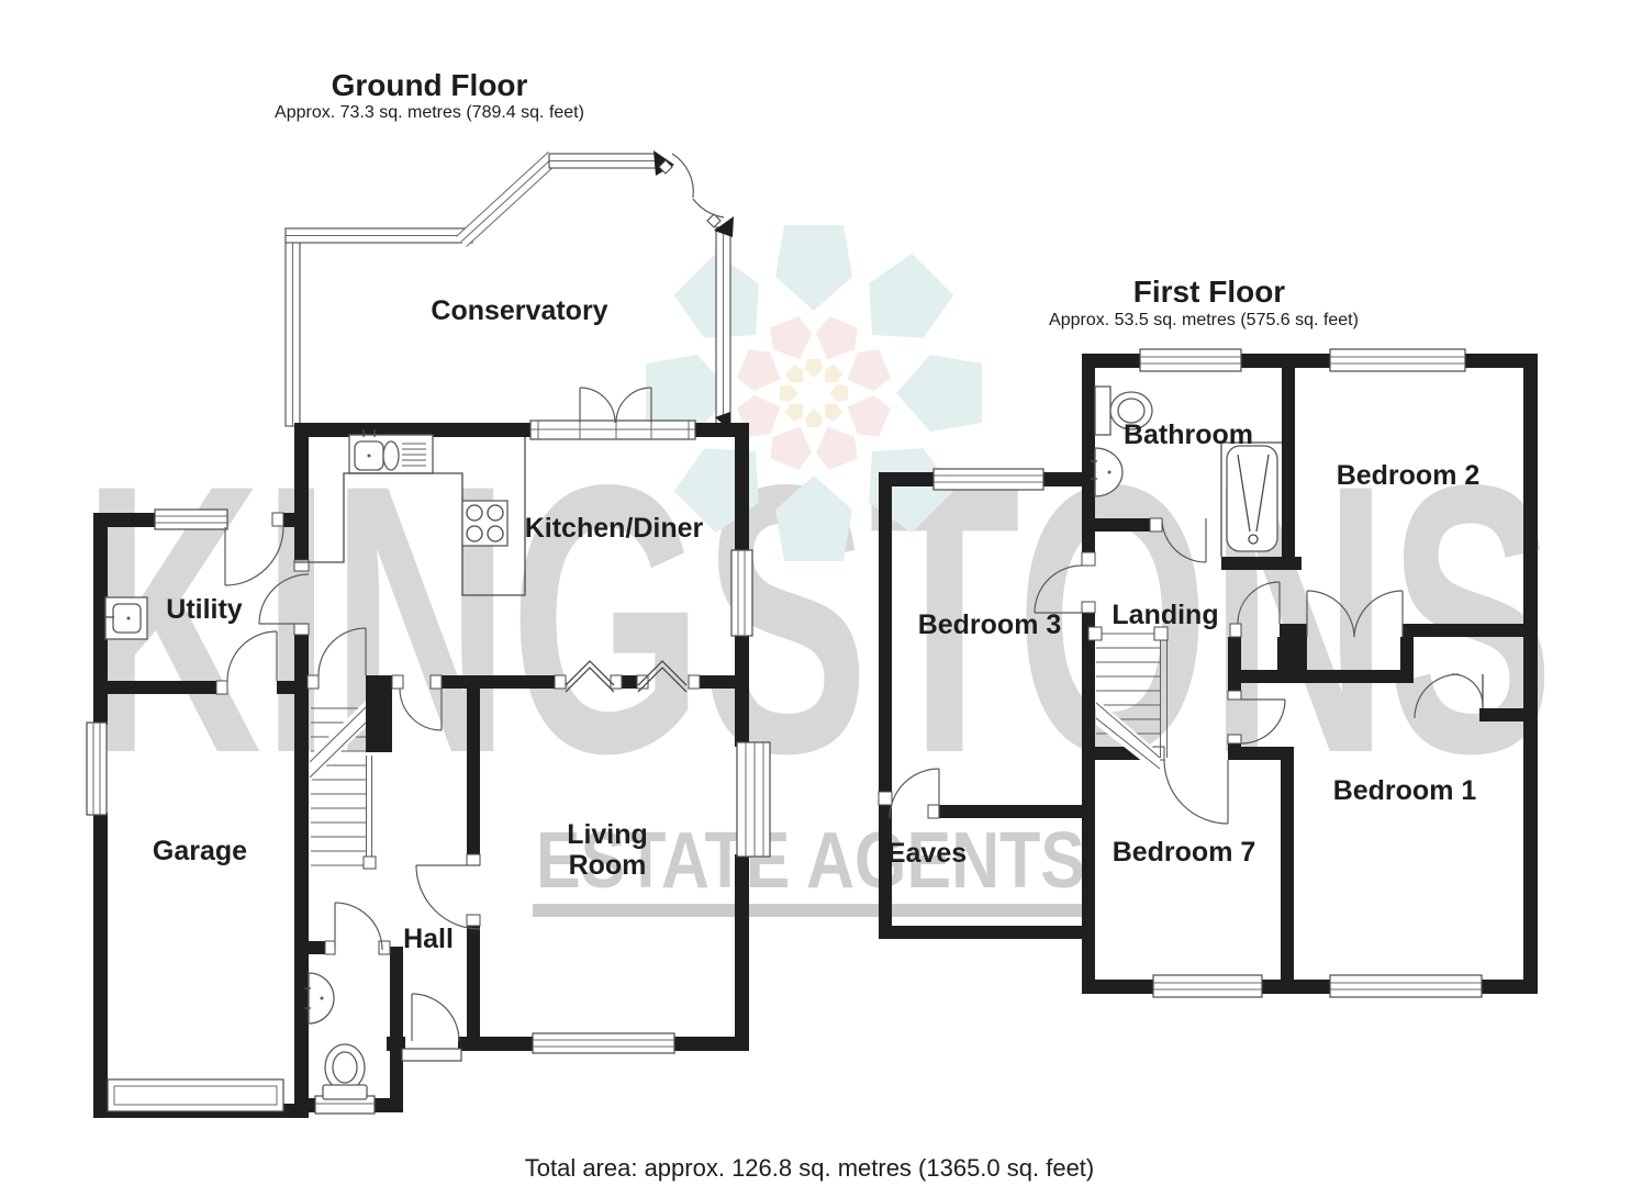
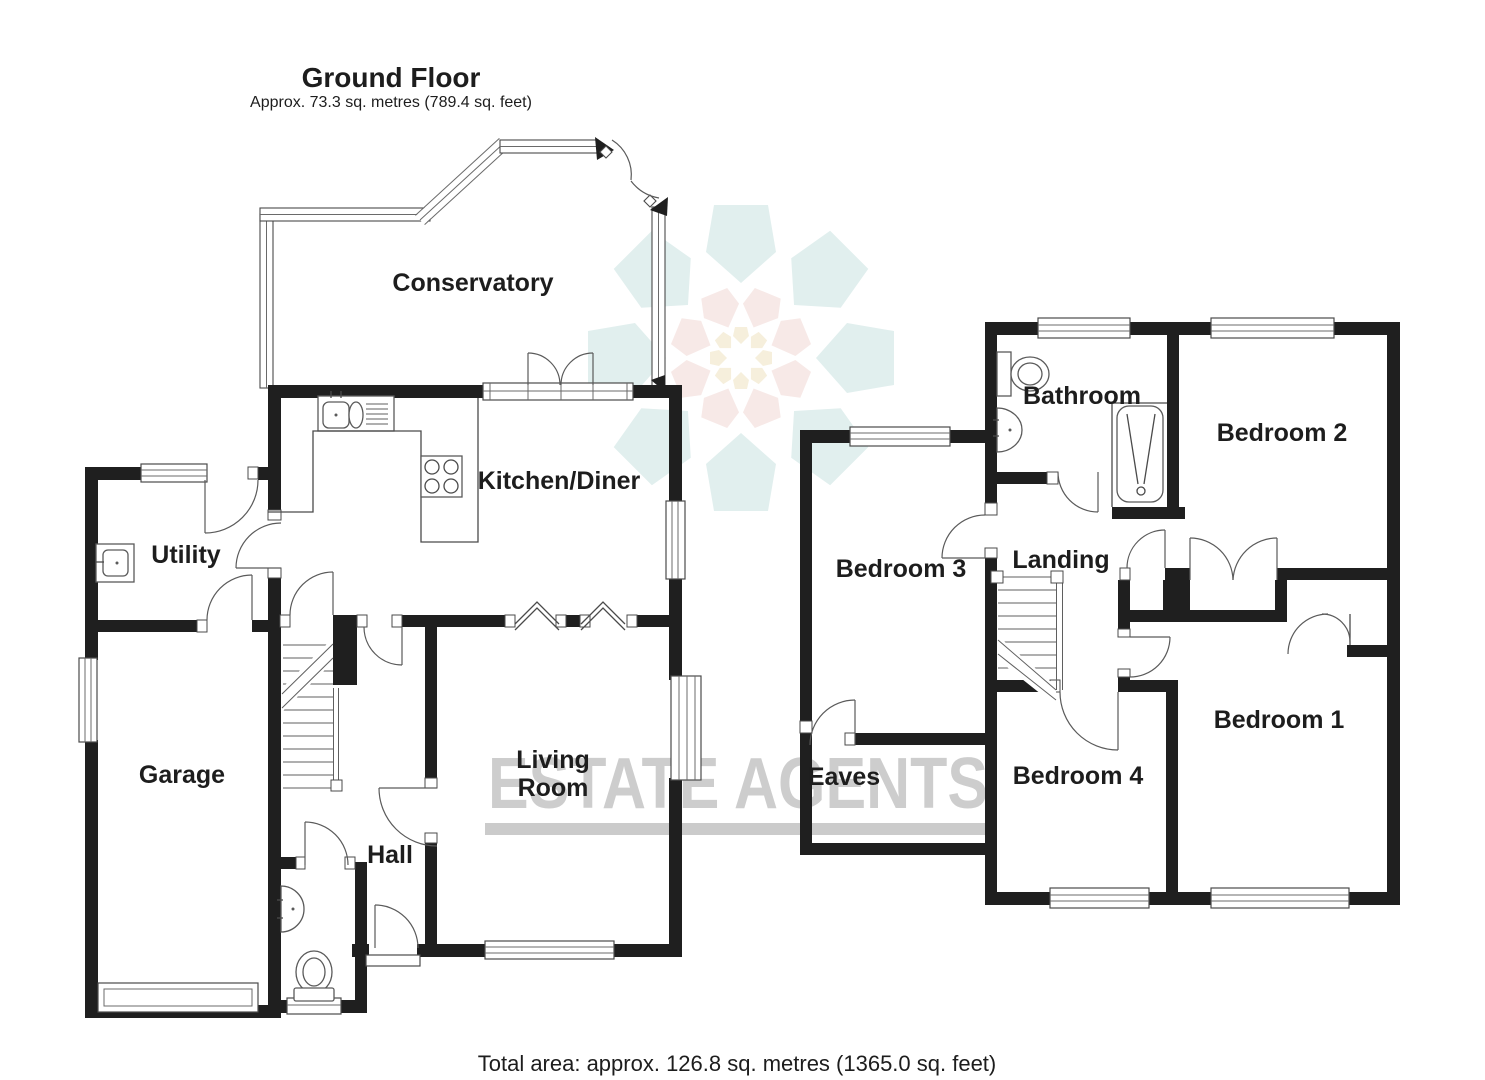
- KINGSTONS
  ESTATE AENTS
  Ground Floor
  Approx. 73.3 sq. metres (789.4 sq. feet)
- First Floor
- Approx. 53.5 sq. metres (575.6 sq. feet)
  Conservatory
  Kitchen/Diner
  Utility
  Garage
  Living
  Room
  Hall
  Bathroom
  Bedroom 2
  Bedroom 3
  Landing
  Eaves
- Bedroom 7
+ Bedroom 4
  Bedroom 1
  Total area: approx. 126.8 sq. metres (1365.0 sq. feet)
